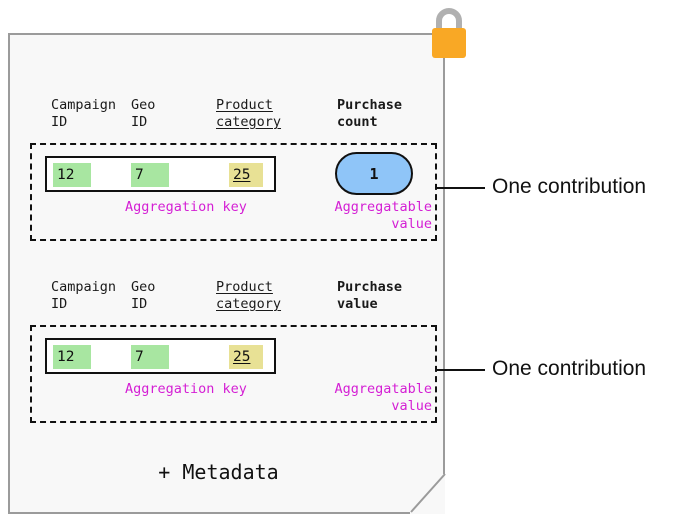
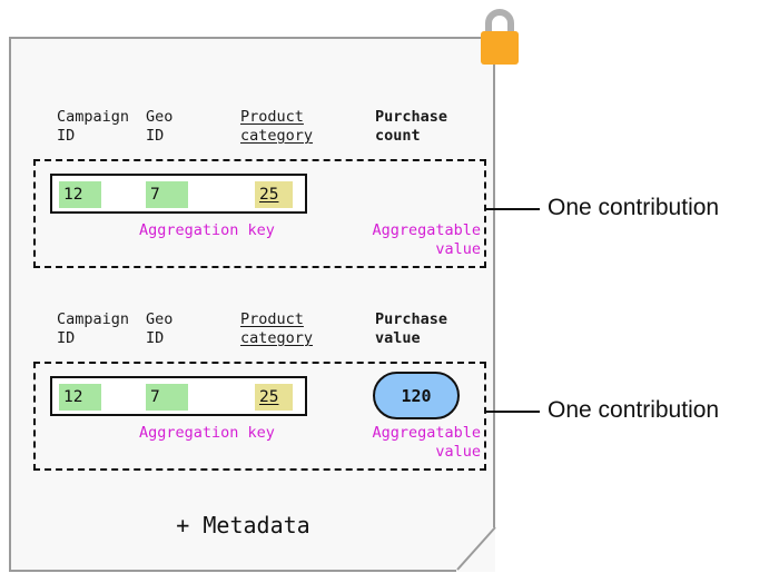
  Campaign
  ID
  Geo
  ID
  Product
  category
  Purchase
  count
  12
  7
  25
- 1
  Aggregation key
  Aggregatable value
  One contribution
  Campaign
  ID
  Geo
  ID
  Product
  category
  Purchase
  value
  12
  7
  25
+ 120
  Aggregation key
  Aggregatable value
  One contribution
  + Metadata
